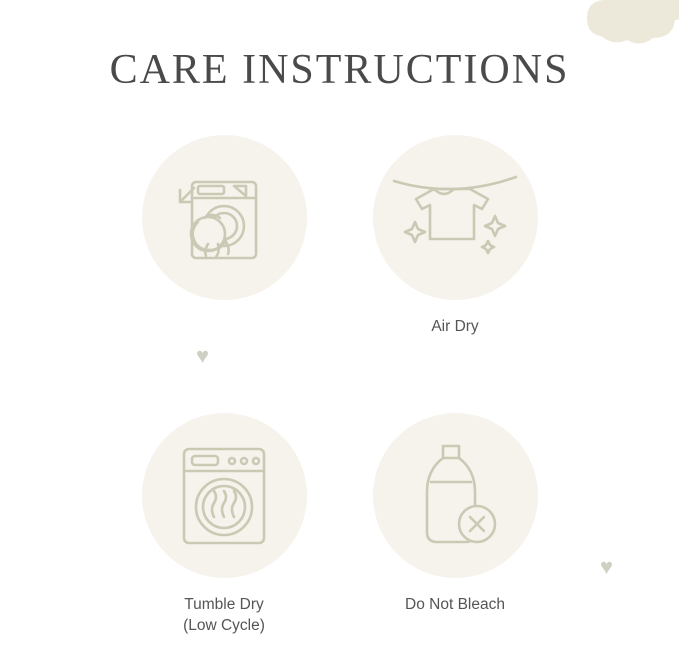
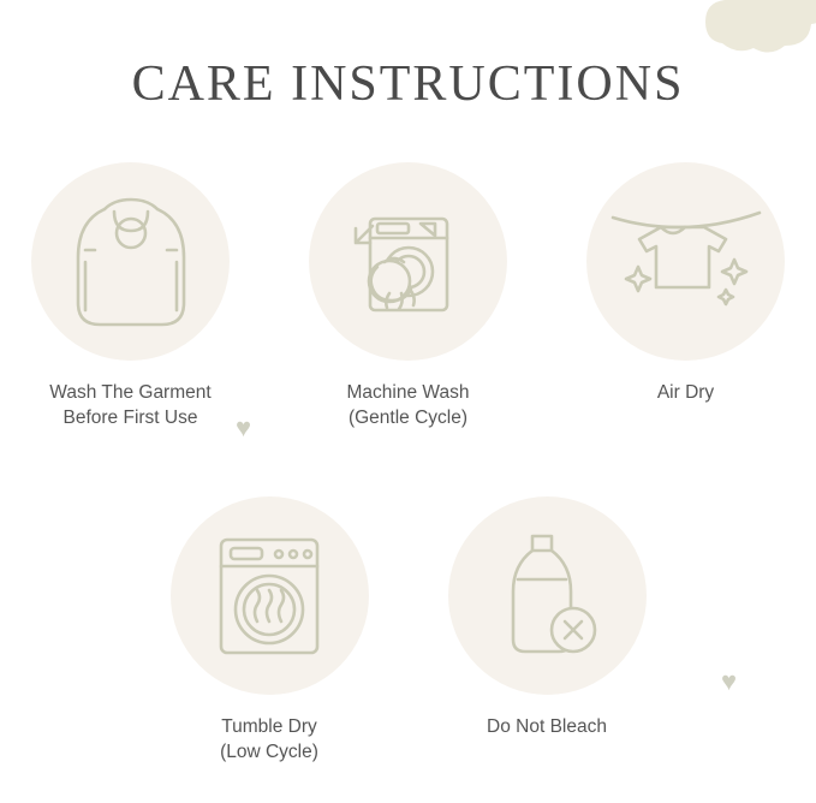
  CARE INSTRUCTIONS
+ Wash The Garment
+ Before First Use
+ Machine Wash
+ (Gentle Cycle)
  Air Dry
  Tumble Dry
  (Low Cycle)
  Do Not Bleach
  ♥
  ♥
